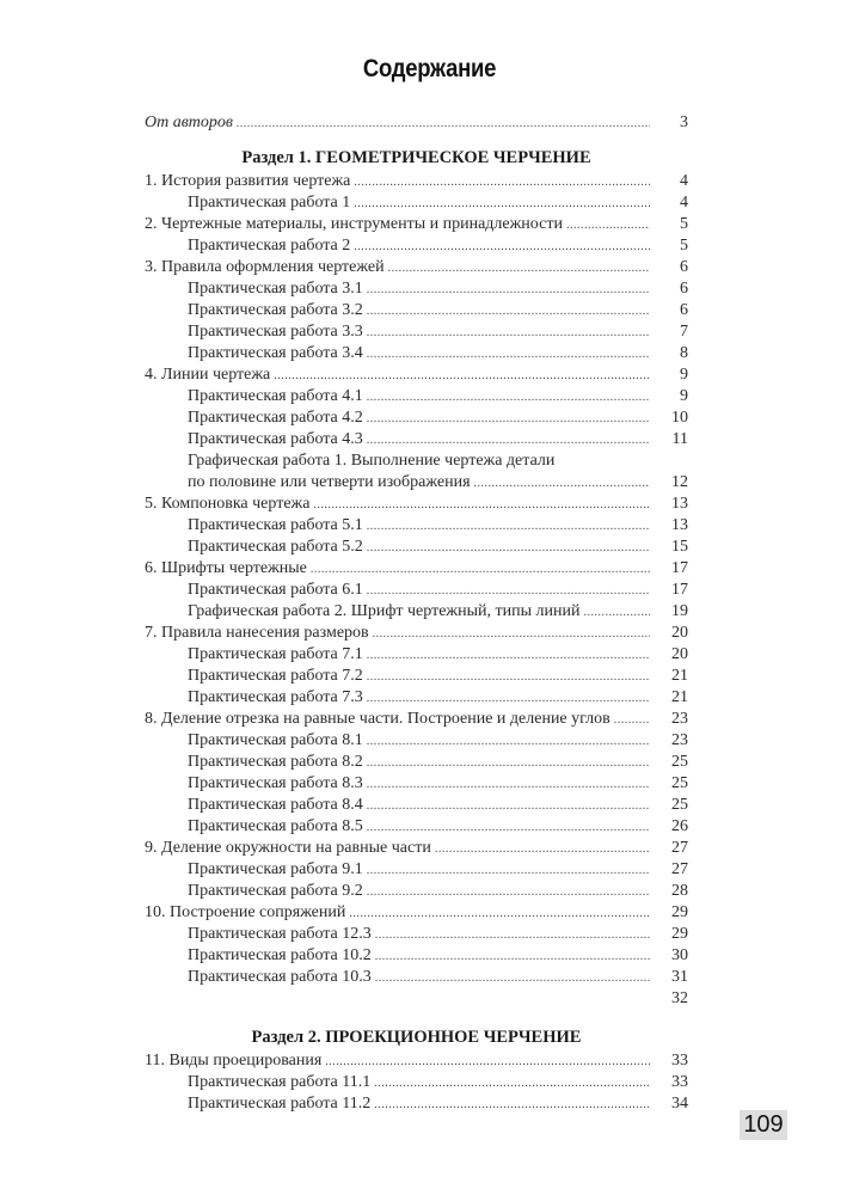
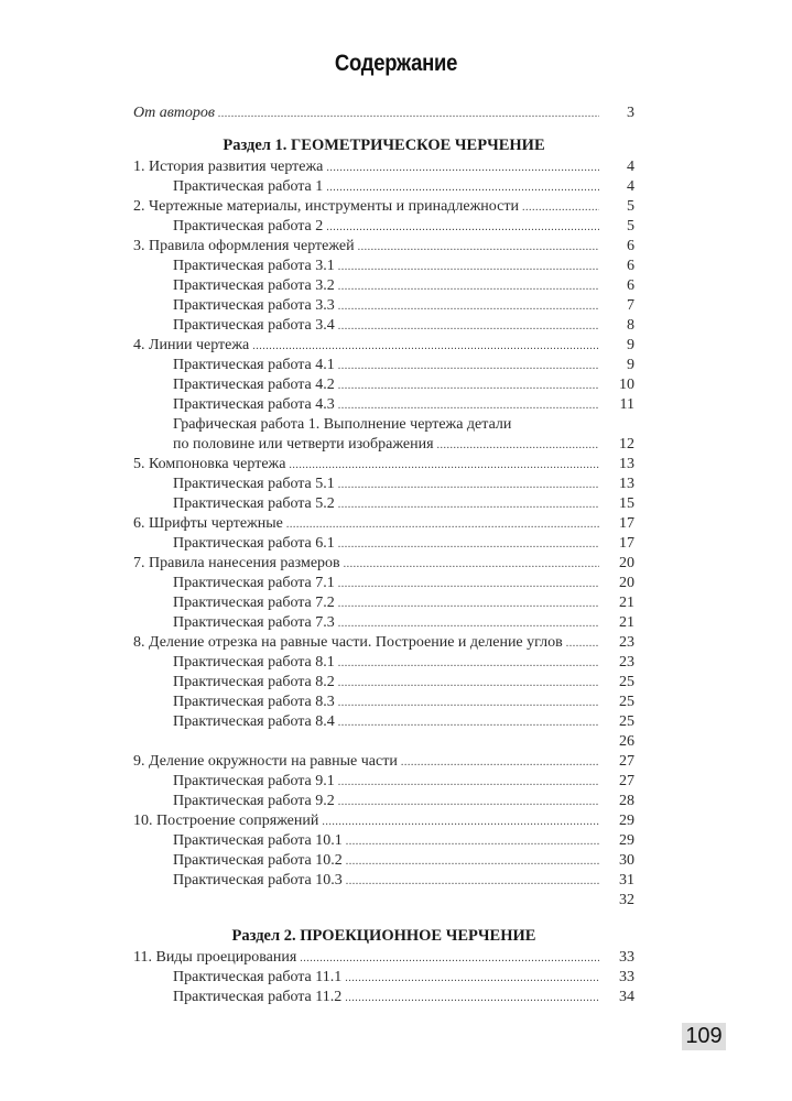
  Содержание
  От авторов
  3
  Раздел 1. ГЕОМЕТРИЧЕСКОЕ ЧЕРЧЕНИЕ
  1. История развития чертежа
  4
  Практическая работа 1
  4
  2. Чертежные материалы, инструменты и принадлежности
  5
  Практическая работа 2
  5
  3. Правила оформления чертежей
  6
  Практическая работа 3.1
  6
  Практическая работа 3.2
  6
  Практическая работа 3.3
  7
  Практическая работа 3.4
  8
  4. Линии чертежа
  9
  Практическая работа 4.1
  9
  Практическая работа 4.2
  10
  Практическая работа 4.3
  11
  Графическая работа 1. Выполнение чертежа детали
  по половине или четверти изображения
  12
  5. Компоновка чертежа
  13
  Практическая работа 5.1
  13
  Практическая работа 5.2
  15
  6. Шрифты чертежные
  17
  Практическая работа 6.1
  17
- Графическая работа 2. Шрифт чертежный, типы линий
- 19
  7. Правила нанесения размеров
  20
  Практическая работа 7.1
  20
  Практическая работа 7.2
  21
  Практическая работа 7.3
  21
  8. Деление отрезка на равные части. Построение и деление углов
  23
  Практическая работа 8.1
  23
  Практическая работа 8.2
  25
  Практическая работа 8.3
  25
  Практическая работа 8.4
  25
- Практическая работа 8.5
  26
  9. Деление окружности на равные части
  27
  Практическая работа 9.1
  27
  Практическая работа 9.2
  28
  10. Построение сопряжений
  29
- Практическая работа 12.3
+ Практическая работа 10.1
  29
  Практическая работа 10.2
  30
  Практическая работа 10.3
  31
  32
  Раздел 2. ПРОЕКЦИОННОЕ ЧЕРЧЕНИЕ
  11. Виды проецирования
  33
  Практическая работа 11.1
  33
  Практическая работа 11.2
  34
  109
